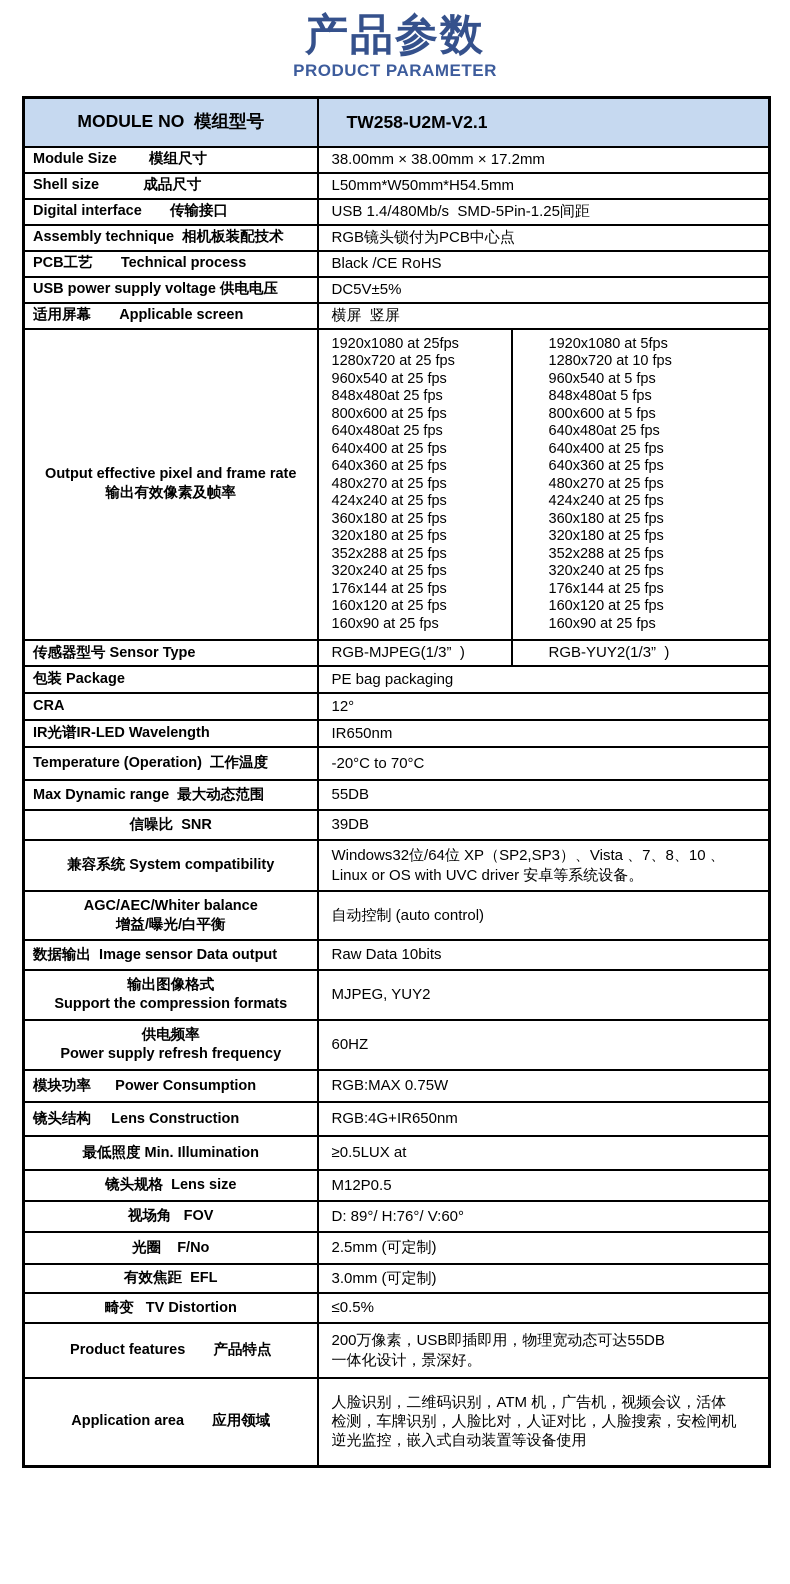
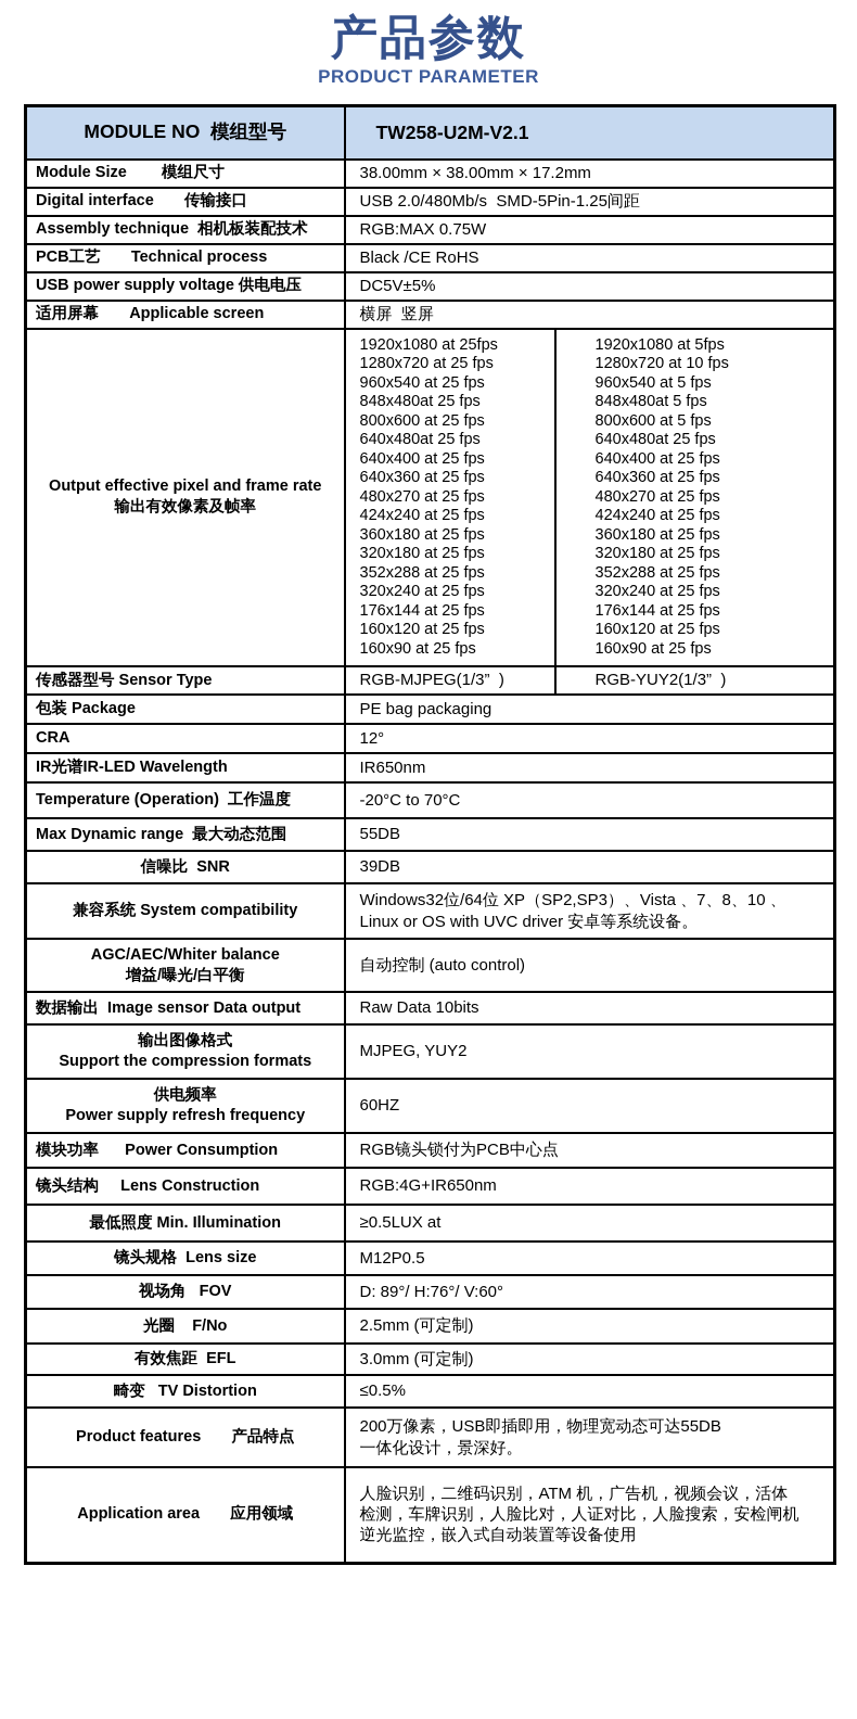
  产品参数
  PRODUCT PARAMETER
  MODULE NO 模组型号	TW258-U2M-V2.1
  Module Size 模组尺寸	38.00mm × 38.00mm × 17.2mm
- Shell size 成品尺寸	L50mm*W50mm*H54.5mm
- Digital interface 传输接口	USB 1.4/480Mb/s SMD-5Pin-1.25间距
+ Digital interface 传输接口	USB 2.0/480Mb/s SMD-5Pin-1.25间距
- Assembly technique 相机板装配技术	RGB镜头锁付为PCB中心点
+ Assembly technique 相机板装配技术	RGB:MAX 0.75W
  PCB工艺 Technical process	Black /CE RoHS
  USB power supply voltage 供电电压	DC5V±5%
  适用屏幕 Applicable screen	横屏 竖屏
  Output effective pixel and frame rate 输出有效像素及帧率	1920x1080 at 25fps 1280x720 at 25 fps 960x540 at 25 fps 848x480at 25 fps 800x600 at 25 fps 640x480at 25 fps 640x400 at 25 fps 640x360 at 25 fps 480x270 at 25 fps 424x240 at 25 fps 360x180 at 25 fps 320x180 at 25 fps 352x288 at 25 fps 320x240 at 25 fps 176x144 at 25 fps 160x120 at 25 fps 160x90 at 25 fps	1920x1080 at 5fps 1280x720 at 10 fps 960x540 at 5 fps 848x480at 5 fps 800x600 at 5 fps 640x480at 25 fps 640x400 at 25 fps 640x360 at 25 fps 480x270 at 25 fps 424x240 at 25 fps 360x180 at 25 fps 320x180 at 25 fps 352x288 at 25 fps 320x240 at 25 fps 176x144 at 25 fps 160x120 at 25 fps 160x90 at 25 fps
  传感器型号 Sensor Type	RGB-MJPEG(1/3” )	RGB-YUY2(1/3” )
  包装 Package	PE bag packaging
  CRA	12°
  IR光谱IR-LED Wavelength	IR650nm
  Temperature (Operation) 工作温度	-20°C to 70°C
  Max Dynamic range 最大动态范围	55DB
  信噪比 SNR	39DB
  兼容系统 System compatibility	Windows32位/64位 XP（SP2,SP3）、Vista 、7、8、10 、 Linux or OS with UVC driver 安卓等系统设备。
  AGC/AEC/Whiter balance 增益/曝光/白平衡	自动控制 (auto control)
  数据输出 Image sensor Data output	Raw Data 10bits
  输出图像格式 Support the compression formats	MJPEG, YUY2
  供电频率 Power supply refresh frequency	60HZ
- 模块功率 Power Consumption	RGB:MAX 0.75W
+ 模块功率 Power Consumption	RGB镜头锁付为PCB中心点
  镜头结构 Lens Construction	RGB:4G+IR650nm
  最低照度 Min. Illumination	≥0.5LUX at
  镜头规格 Lens size	M12P0.5
  视场角 FOV	D: 89°/ H:76°/ V:60°
  光圈 F/No	2.5mm (可定制)
  有效焦距 EFL	3.0mm (可定制)
  畸变 TV Distortion	≤0.5%
  Product features 产品特点	200万像素，USB即插即用，物理宽动态可达55DB 一体化设计，景深好。
  Application area 应用领域	人脸识别，二维码识别，ATM 机，广告机，视频会议，活体 检测，车牌识别，人脸比对，人证对比，人脸搜索，安检闸机 逆光监控，嵌入式自动装置等设备使用
